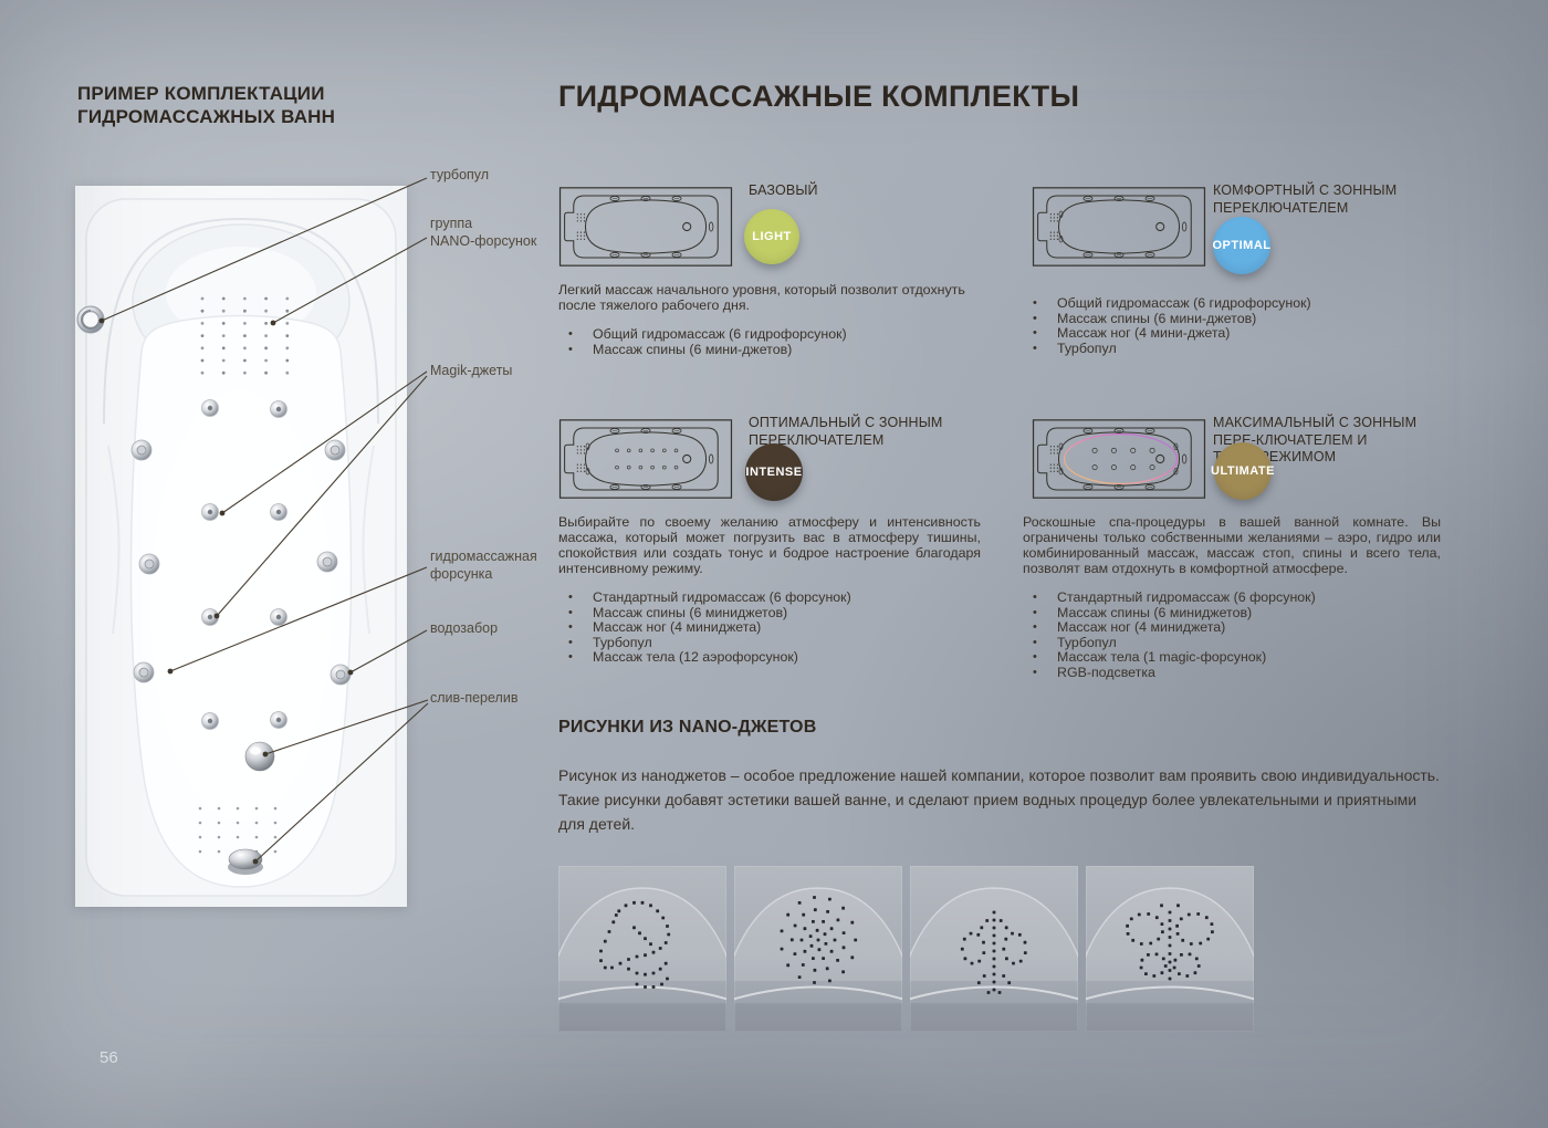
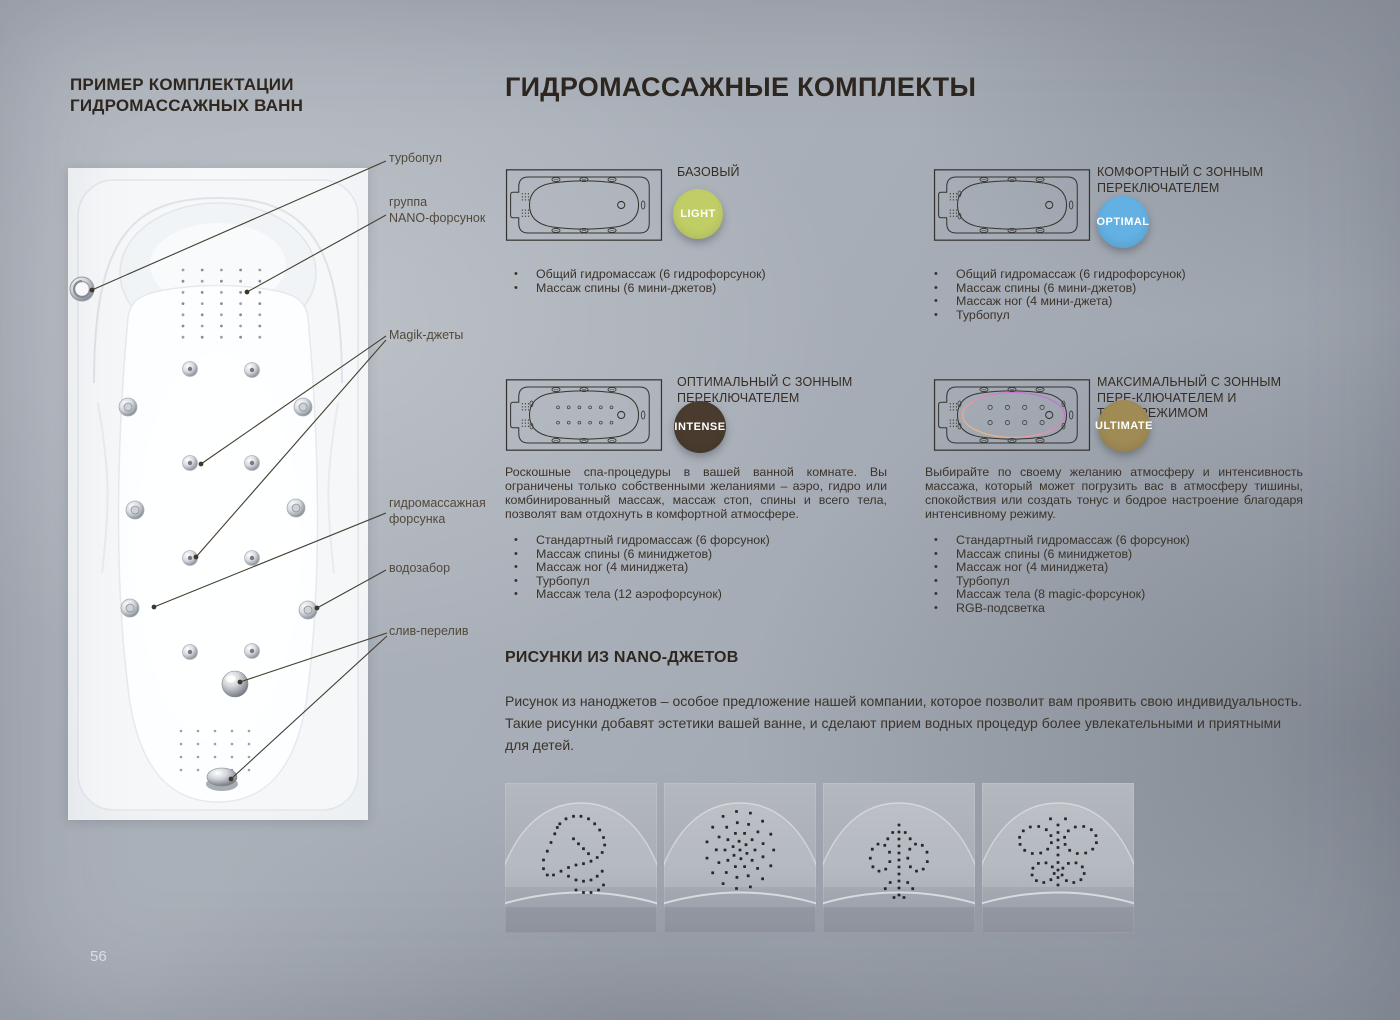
  ПРИМЕР КОМПЛЕКТАЦИИ
  ГИДРОМАССАЖНЫХ ВАНН
  турбопул
  группа
  NANO-форсунок
  Magik-джеты
  гидромассажная
  форсунка
  водозабор
  слив-перелив
  ГИДРОМАССАЖНЫЕ КОМПЛЕКТЫ
  БАЗОВЫЙ
  LIGHT
- Легкий массаж начального уровня, который позволит отдохнуть после тяжелого рабочего дня.
  Общий гидромассаж (6 гидрофорсунок)
  Массаж спины (6 мини-джетов)
  КОМФОРТНЫЙ С ЗОННЫМ ПЕРЕКЛЮЧАТЕЛЕМ
  OPTIMAL
  Общий гидромассаж (6 гидрофорсунок)
  Массаж спины (6 мини-джетов)
  Массаж ног (4 мини-джета)
  Турбопул
  ОПТИМАЛЬНЫЙ С ЗОННЫМ ПЕРЕКЛЮЧАТЕЛЕМ
  INTENSE
- Выбирайте по своему желанию атмосферу и интенсивность массажа, который может погрузить вас в атмосферу тишины, спокойствия или создать тонус и бодрое настроение благодаря интенсивному режиму.
+ Роскошные спа-процедуры в вашей ванной комнате. Вы ограничены только собственными желаниями – аэро, гидро или комбинированный массаж, массаж стоп, спины и всего тела, позволят вам отдохнуть в комфортной атмосфере.
  Стандартный гидромассаж (6 форсунок)
  Массаж спины (6 миниджетов)
  Массаж ног (4 миниджета)
  Турбопул
  Массаж тела (12 аэрофорсунок)
  МАКСИМАЛЬНЫЙ С ЗОННЫМ ПЕРЕ-КЛЮЧАТЕЛЕМ И ЕЖИМОМ
  ULTIMATE
- Роскошные спа-процедуры в вашей ванной комнате. Вы ограничены только собственными желаниями – аэро, гидро или комбинированный массаж, массаж стоп, спины и всего тела, позволят вам отдохнуть в комфортной атмосфере.
+ Выбирайте по своему желанию атмосферу и интенсивность массажа, который может погрузить вас в атмосферу тишины, спокойствия или создать тонус и бодрое настроение благодаря интенсивному режиму.
  Стандартный гидромассаж (6 форсунок)
  Массаж спины (6 миниджетов)
  Массаж ног (4 миниджета)
  Турбопул
- Массаж тела (1 magic-форсунок)
+ Массаж тела (8 magic-форсунок)
  RGB-подсветка
  РИСУНКИ ИЗ NANO-ДЖЕТОВ
  Рисунок из наноджетов – особое предложение нашей компании, которое позволит вам проявить свою индивидуальность. Такие рисунки добавят эстетики вашей ванне, и сделают прием водных процедур более увлекательными и приятными для детей.
  56
